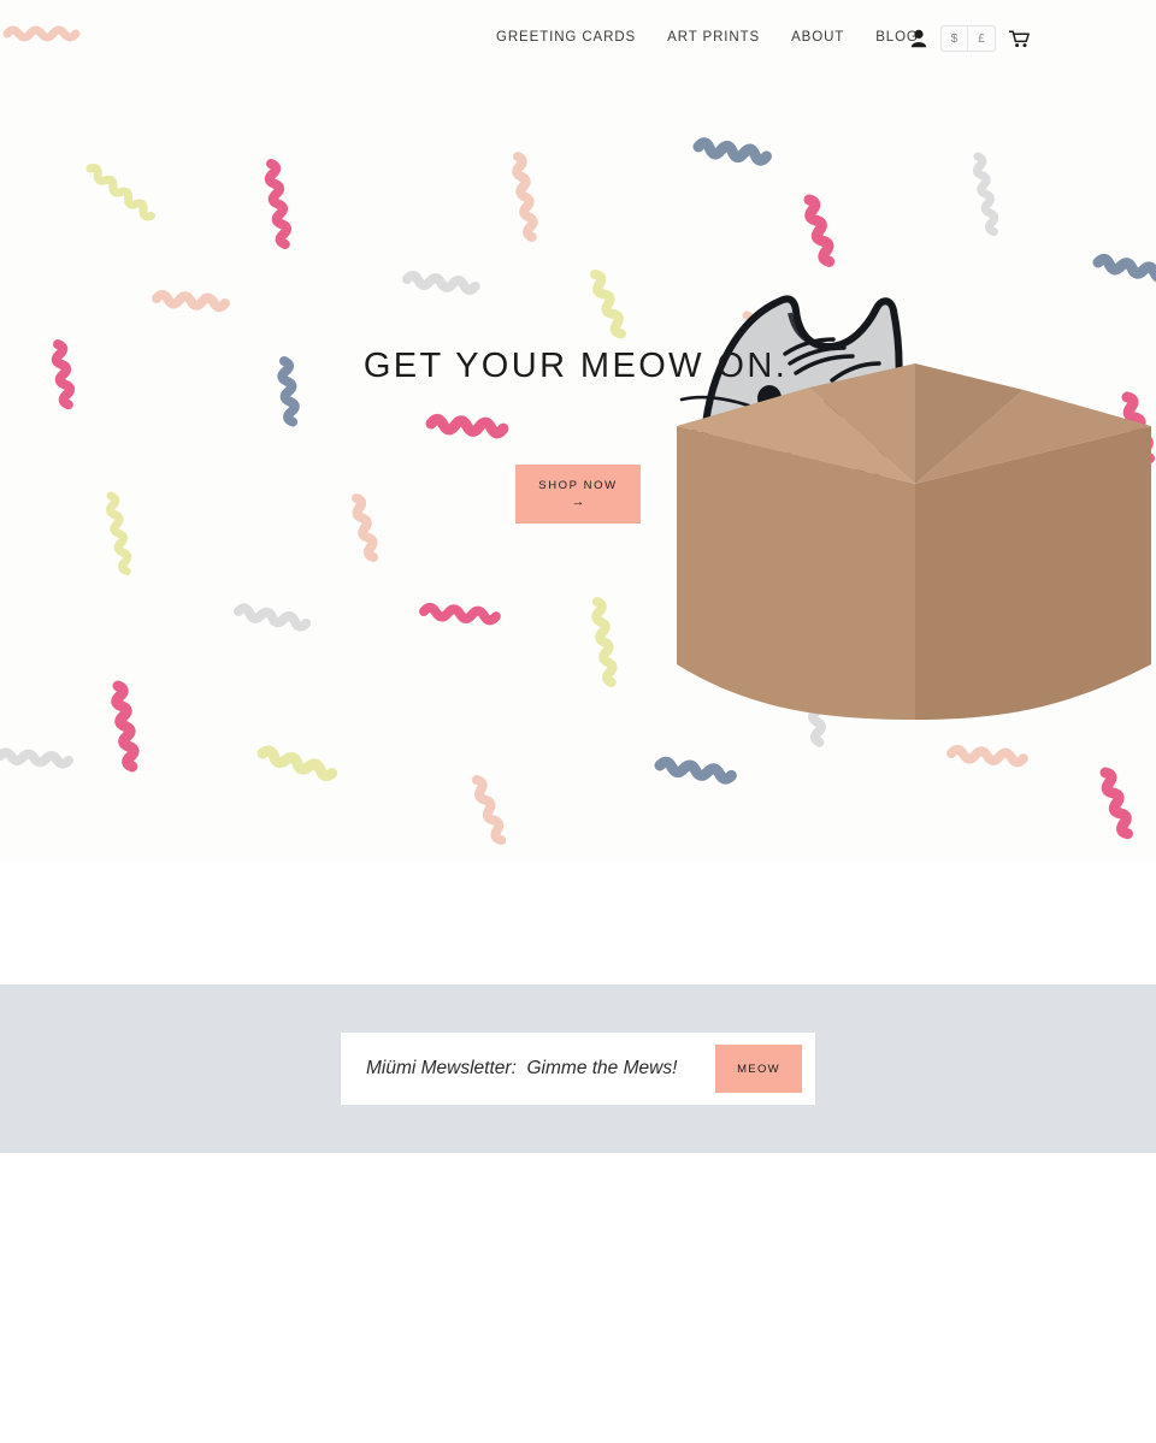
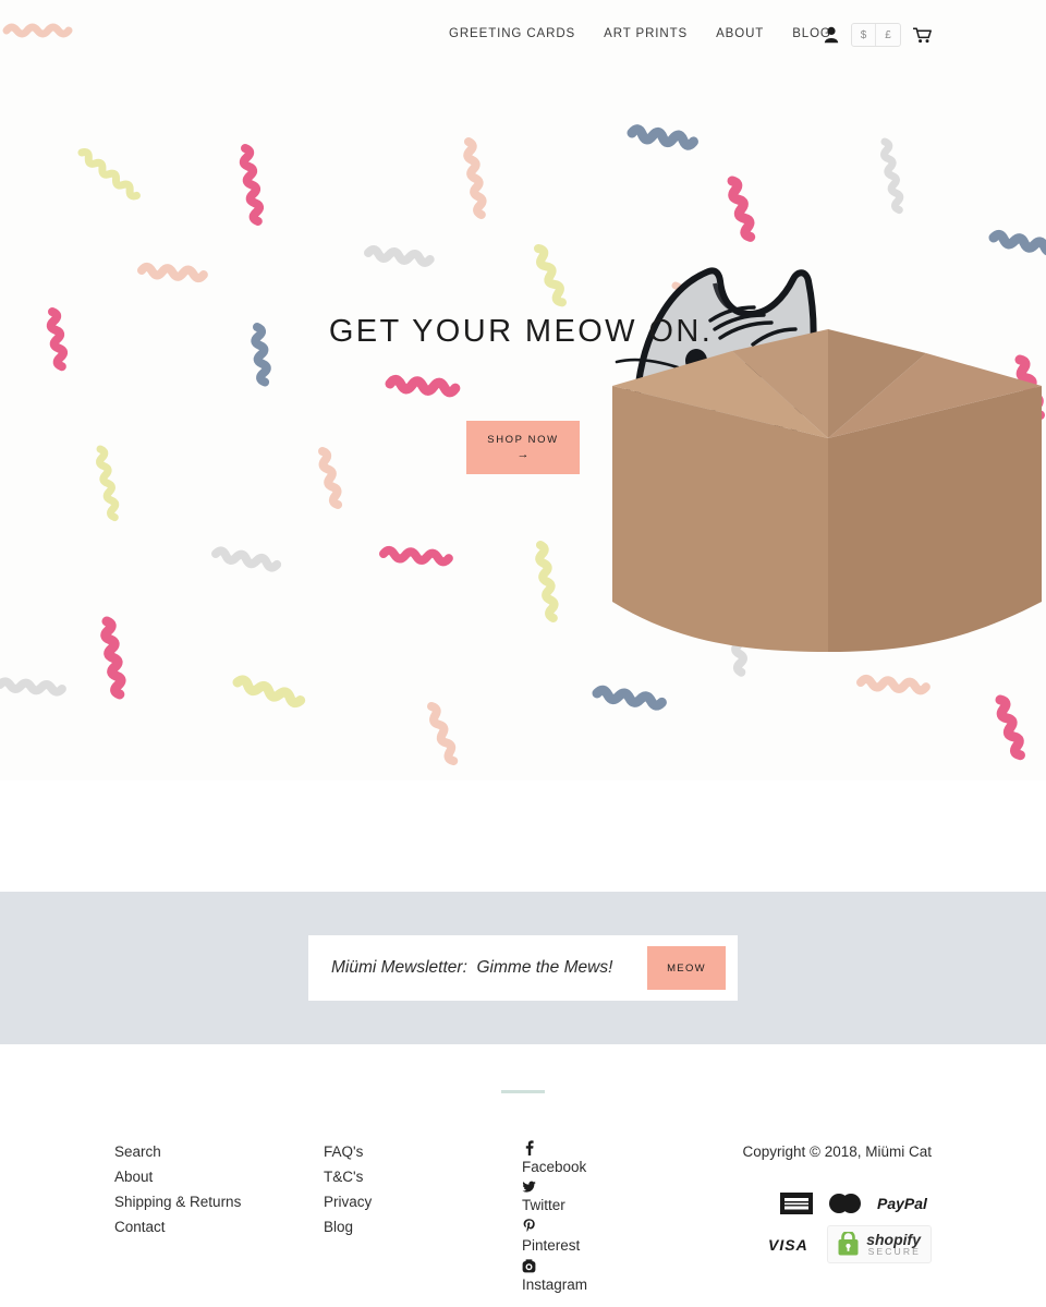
  GREETING CARDS
  ART PRINTS
  ABOUT
  BLOG
  $
  £
  GET YOUR MEOW ON.
  SHOP NOW
  →
  Miümi Mewsletter: Gimme the Mews!
  MEOW
+ Search
+ About
+ Shipping & Returns
+ Contact
+ FAQ's
+ T&C's
+ Privacy
+ Blog
+ Facebook
+ Twitter
+ Pinterest
+ Instagram
+ Copyright © 2018, Miümi Cat
+ PayPal
+ VISA
+ shopify
+ SECURE
